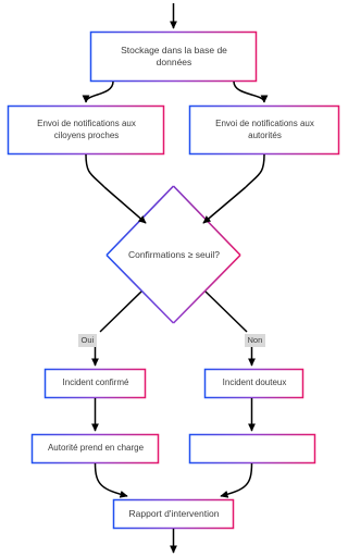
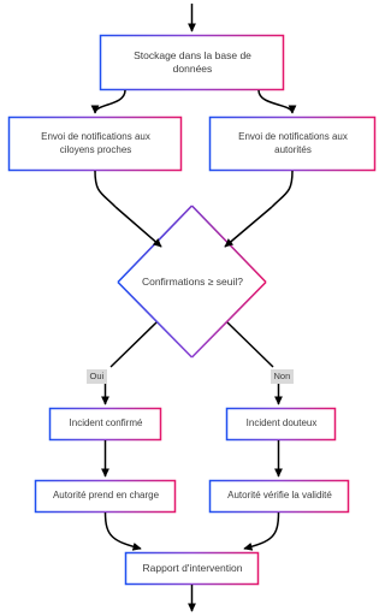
  Stockage dans la base de
  données
  Envoi de notifications aux
  ciloyens proches
  Envoi de notifications aux
  autorités
  Confirmations ≥ seuil?
  Oui
  Non
  Incident confirmé
  Incident douteux
  Autorité prend en charge
+ Autorité vérifie la validité
  Rapport d'intervention
